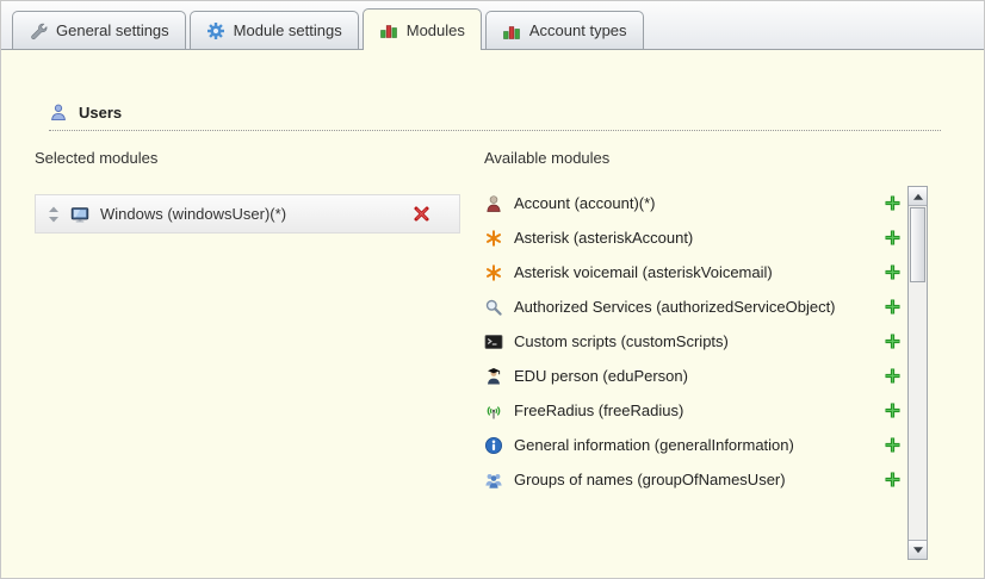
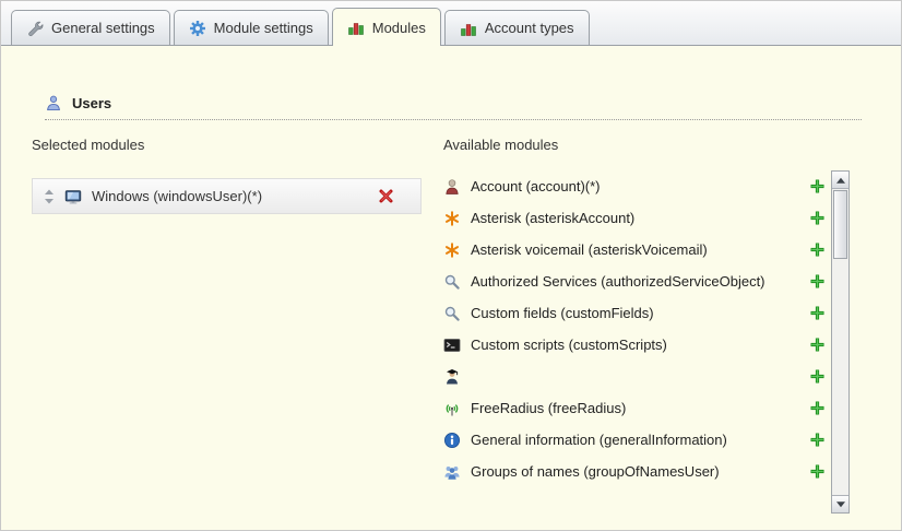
  General settings
  Module settings
  Modules
  Account types
  Users
  Selected modules
  Available modules
  Windows (windowsUser)(*)
  Account (account)(*)
  Asterisk (asteriskAccount)
  Asterisk voicemail (asteriskVoicemail)
  Authorized Services (authorizedServiceObject)
+ Custom fields (customFields)
  Custom scripts (customScripts)
- EDU person (eduPerson)
  FreeRadius (freeRadius)
  General information (generalInformation)
  Groups of names (groupOfNamesUser)
